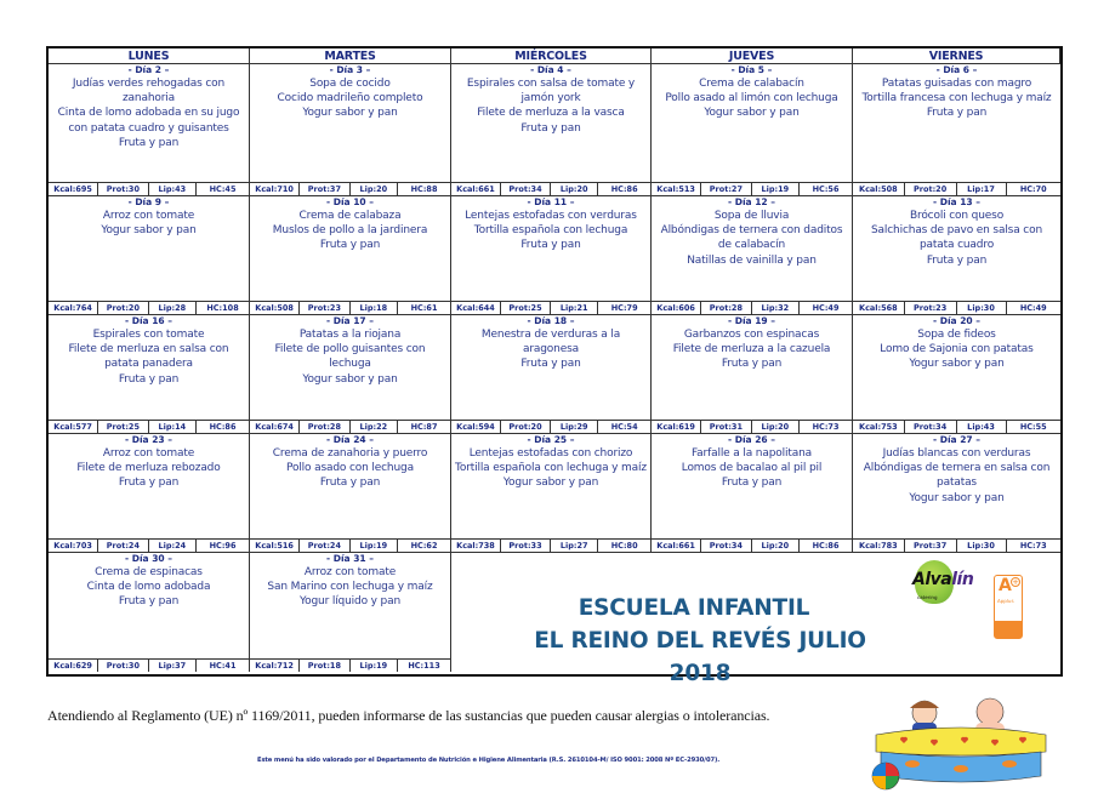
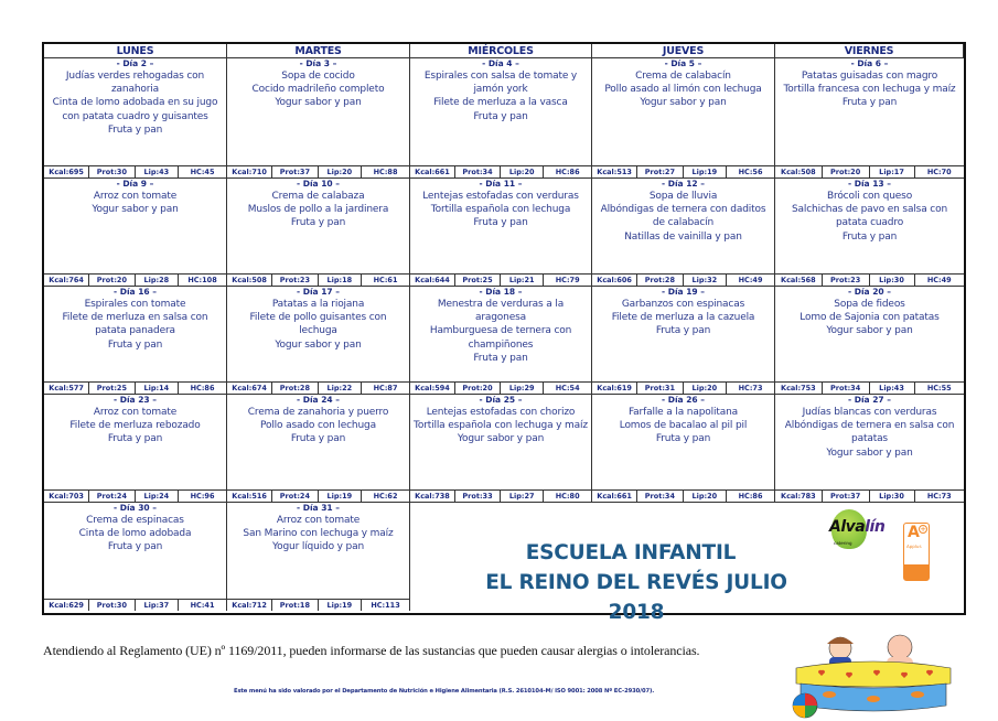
  LUNES
  MARTES
  MIÉRCOLES
  JUEVES
  VIERNES
  - Día 2 –
  Judías verdes rehogadas con zanahoria
  Cinta de lomo adobada en su jugo con patata cuadro y guisantes
  Fruta y pan
  Kcal:695
  Prot:30
  Lip:43
  HC:45
  - Día 3 –
  Sopa de cocido
  Cocido madrileño completo
  Yogur sabor y pan
  Kcal:710
  Prot:37
  Lip:20
  HC:88
  - Día 4 –
  Espirales con salsa de tomate y jamón york
  Filete de merluza a la vasca
  Fruta y pan
  Kcal:661
  Prot:34
  Lip:20
  HC:86
  - Día 5 –
  Crema de calabacín
  Pollo asado al limón con lechuga
  Yogur sabor y pan
  Kcal:513
  Prot:27
  Lip:19
  HC:56
  - Día 6 –
  Patatas guisadas con magro
  Tortilla francesa con lechuga y maíz
  Fruta y pan
  Kcal:508
  Prot:20
  Lip:17
  HC:70
  - Día 9 –
  Arroz con tomate
  Yogur sabor y pan
  Kcal:764
  Prot:20
  Lip:28
  HC:108
  - Día 10 –
  Crema de calabaza
  Muslos de pollo a la jardinera
  Fruta y pan
  Kcal:508
  Prot:23
  Lip:18
  HC:61
  - Día 11 –
  Lentejas estofadas con verduras
  Tortilla española con lechuga
  Fruta y pan
  Kcal:644
  Prot:25
  Lip:21
  HC:79
  - Día 12 –
  Sopa de lluvia
  Albóndigas de ternera con daditos de calabacín
  Natillas de vainilla y pan
  Kcal:606
  Prot:28
  Lip:32
  HC:49
  - Día 13 –
  Brócoli con queso
  Salchichas de pavo en salsa con patata cuadro
  Fruta y pan
  Kcal:568
  Prot:23
  Lip:30
  HC:49
  - Día 16 –
  Espirales con tomate
  Filete de merluza en salsa con patata panadera
  Fruta y pan
  Kcal:577
  Prot:25
  Lip:14
  HC:86
  - Día 17 –
  Patatas a la riojana
  Filete de pollo guisantes con lechuga
  Yogur sabor y pan
  Kcal:674
  Prot:28
  Lip:22
  HC:87
  - Día 18 –
  Menestra de verduras a la aragonesa
+ Hamburguesa de ternera con champiñones
  Fruta y pan
  Kcal:594
  Prot:20
  Lip:29
  HC:54
  - Día 19 –
  Garbanzos con espinacas
  Filete de merluza a la cazuela
  Fruta y pan
  Kcal:619
  Prot:31
  Lip:20
  HC:73
  - Día 20 –
  Sopa de fideos
  Lomo de Sajonia con patatas
  Yogur sabor y pan
  Kcal:753
  Prot:34
  Lip:43
  HC:55
  - Día 23 –
  Arroz con tomate
  Filete de merluza rebozado
  Fruta y pan
  Kcal:703
  Prot:24
  Lip:24
  HC:96
  - Día 24 –
  Crema de zanahoria y puerro
  Pollo asado con lechuga
  Fruta y pan
  Kcal:516
  Prot:24
  Lip:19
  HC:62
  - Día 25 –
  Lentejas estofadas con chorizo
  Tortilla española con lechuga y maíz
  Yogur sabor y pan
  Kcal:738
  Prot:33
  Lip:27
  HC:80
  - Día 26 –
  Farfalle a la napolitana
  Lomos de bacalao al pil pil
  Fruta y pan
  Kcal:661
  Prot:34
  Lip:20
  HC:86
  - Día 27 –
  Judías blancas con verduras
  Albóndigas de ternera en salsa con patatas
  Yogur sabor y pan
  Kcal:783
  Prot:37
  Lip:30
  HC:73
  - Día 30 –
  Crema de espinacas
  Cinta de lomo adobada
  Fruta y pan
  Kcal:629
  Prot:30
  Lip:37
  HC:41
  - Día 31 –
  Arroz con tomate
  San Marino con lechuga y maíz
  Yogur líquido y pan
  Kcal:712
  Prot:18
  Lip:19
  HC:113
  ESCUELA INFANTIL
  EL REINO DEL REVÉS JULIO 2018
  Alvalín
  A
  +
  Atendiendo al Reglamento (UE) nº 1169/2011, pueden informarse de las sustancias que pueden causar alergias o intolerancias.
